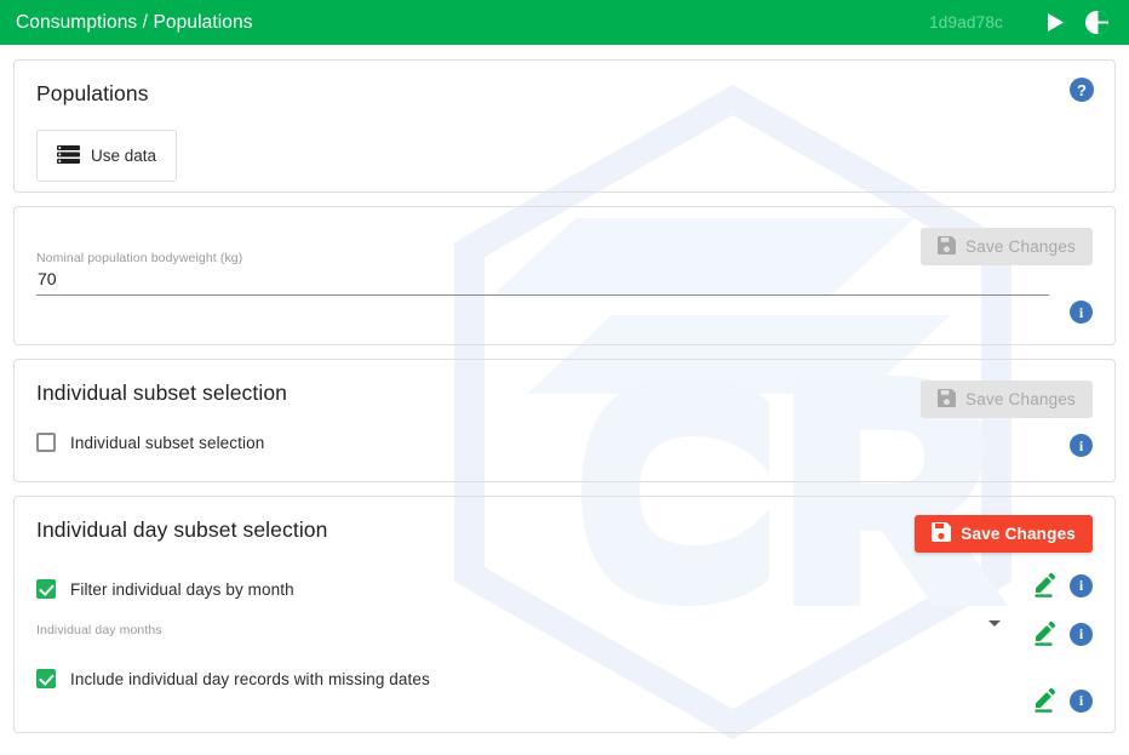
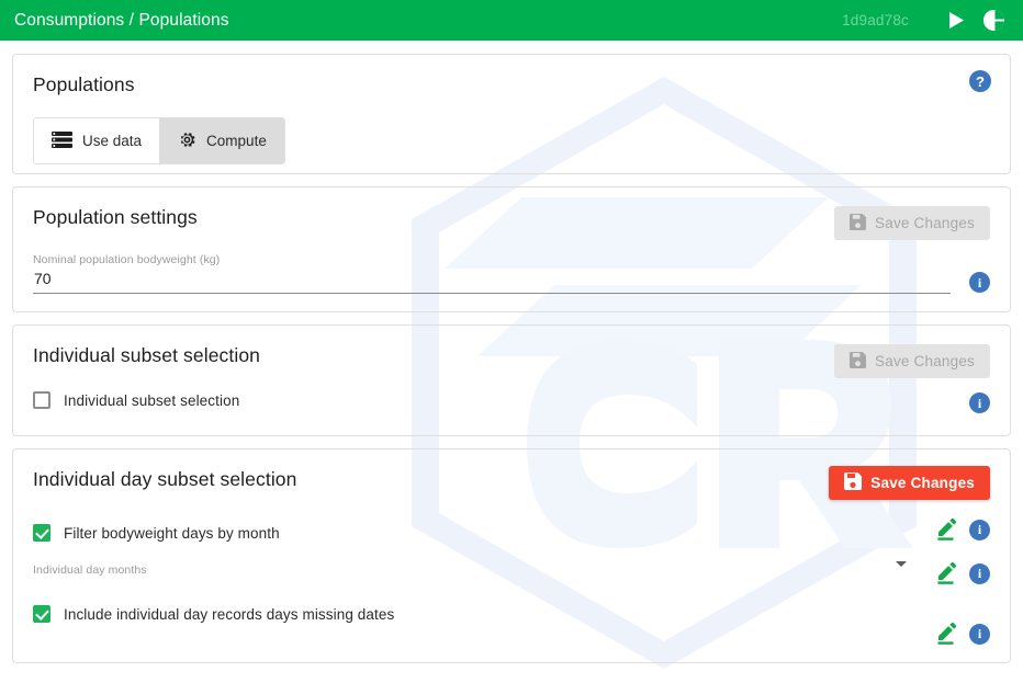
  Consumptions / Populations
  1d9ad78c
  Populations
  ?
  Use data
+ Compute
+ Population settings
  Save Changes
  Nominal population bodyweight (kg)
  70
  i
  Individual subset selection
  Save Changes
  Individual subset selection
  i
  Individual day subset selection
  Save Changes
- Filter individual days by month
+ Filter bodyweight days by month
  i
  Individual day months
  i
- Include individual day records with missing dates
+ Include individual day records days missing dates
  i
